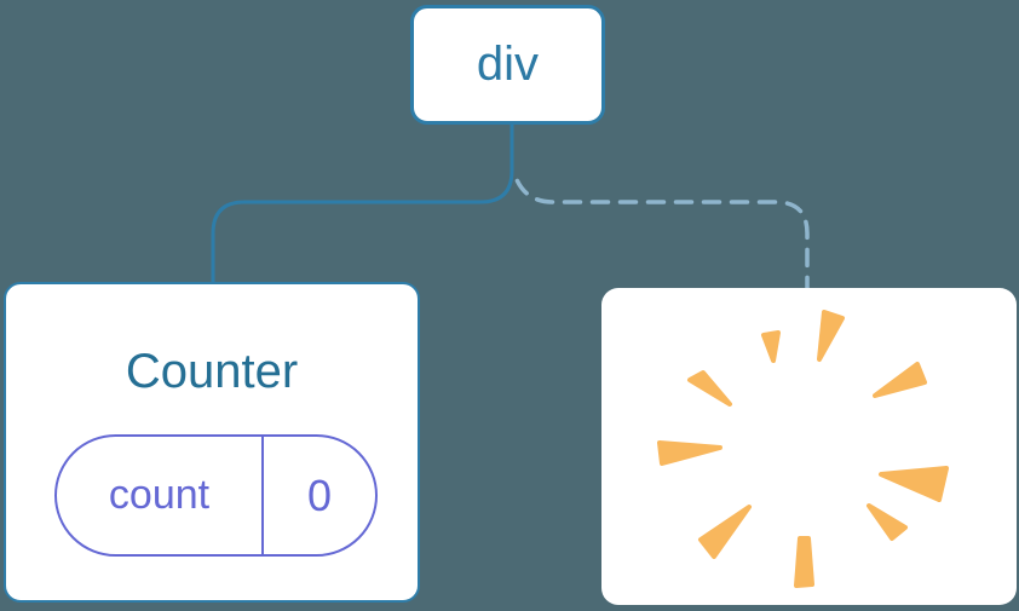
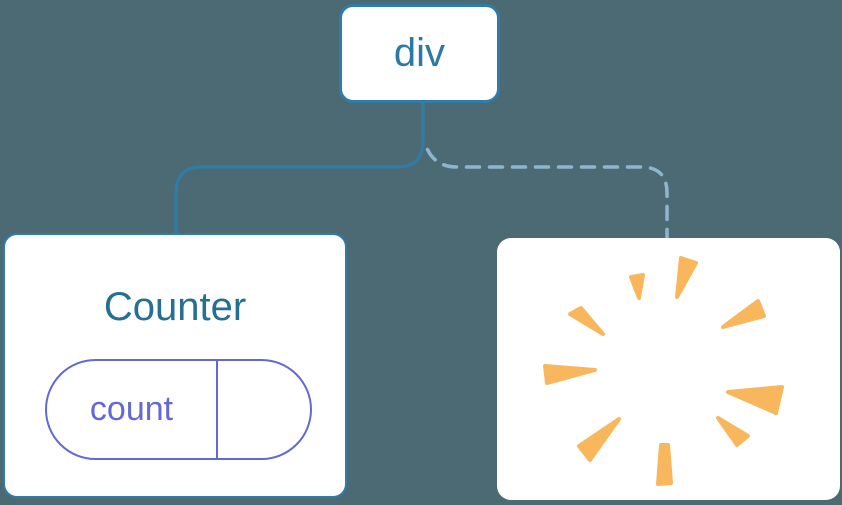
  div
  Counter
  count
- 0
